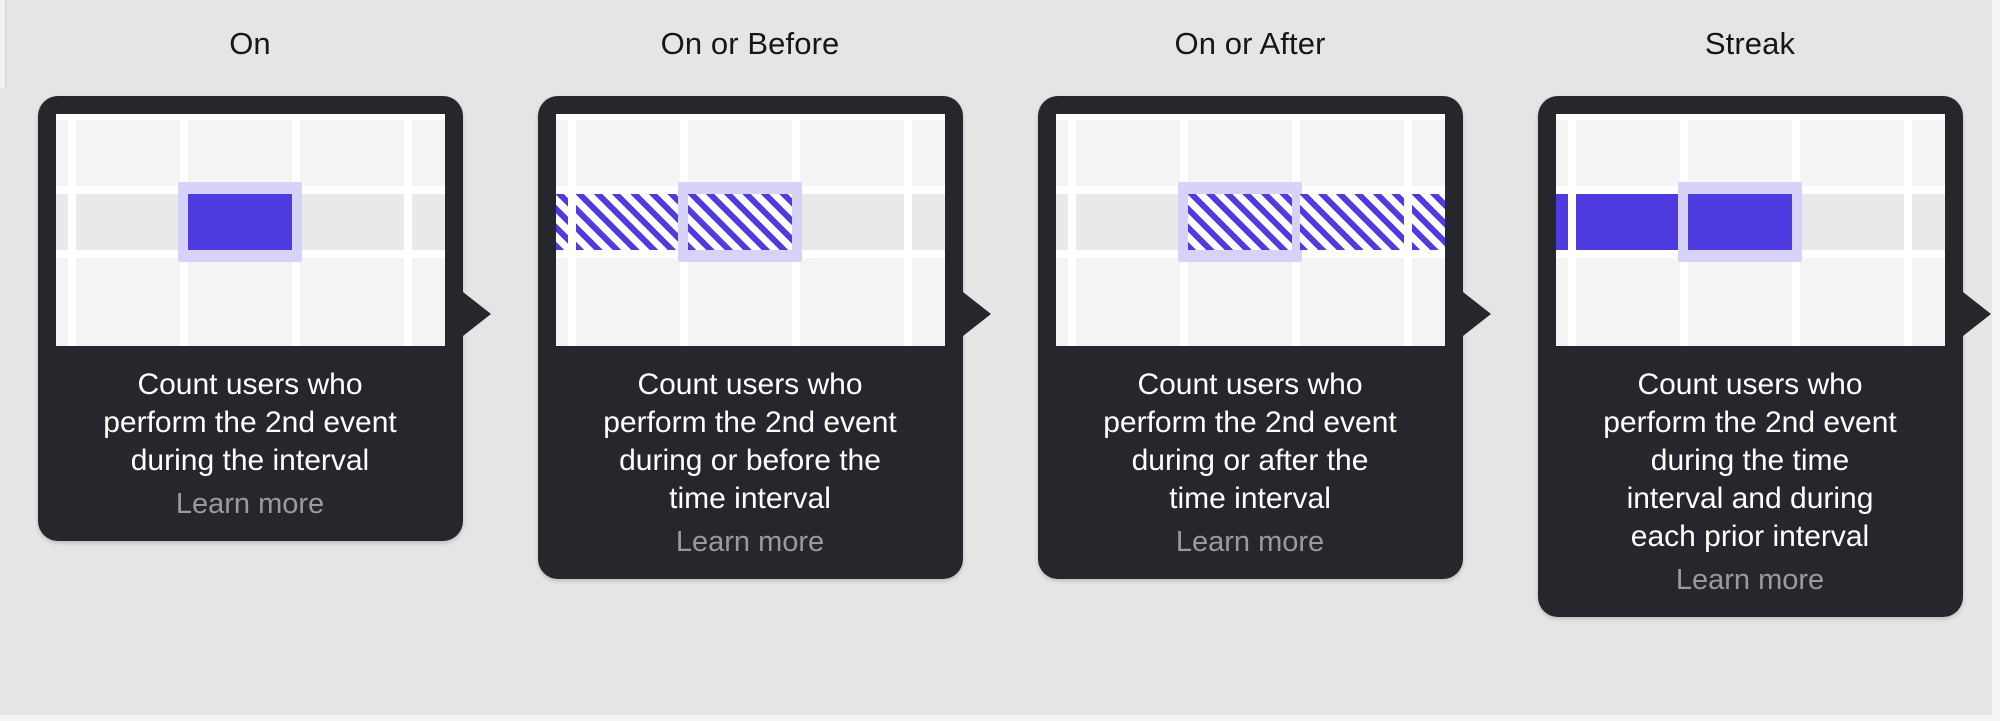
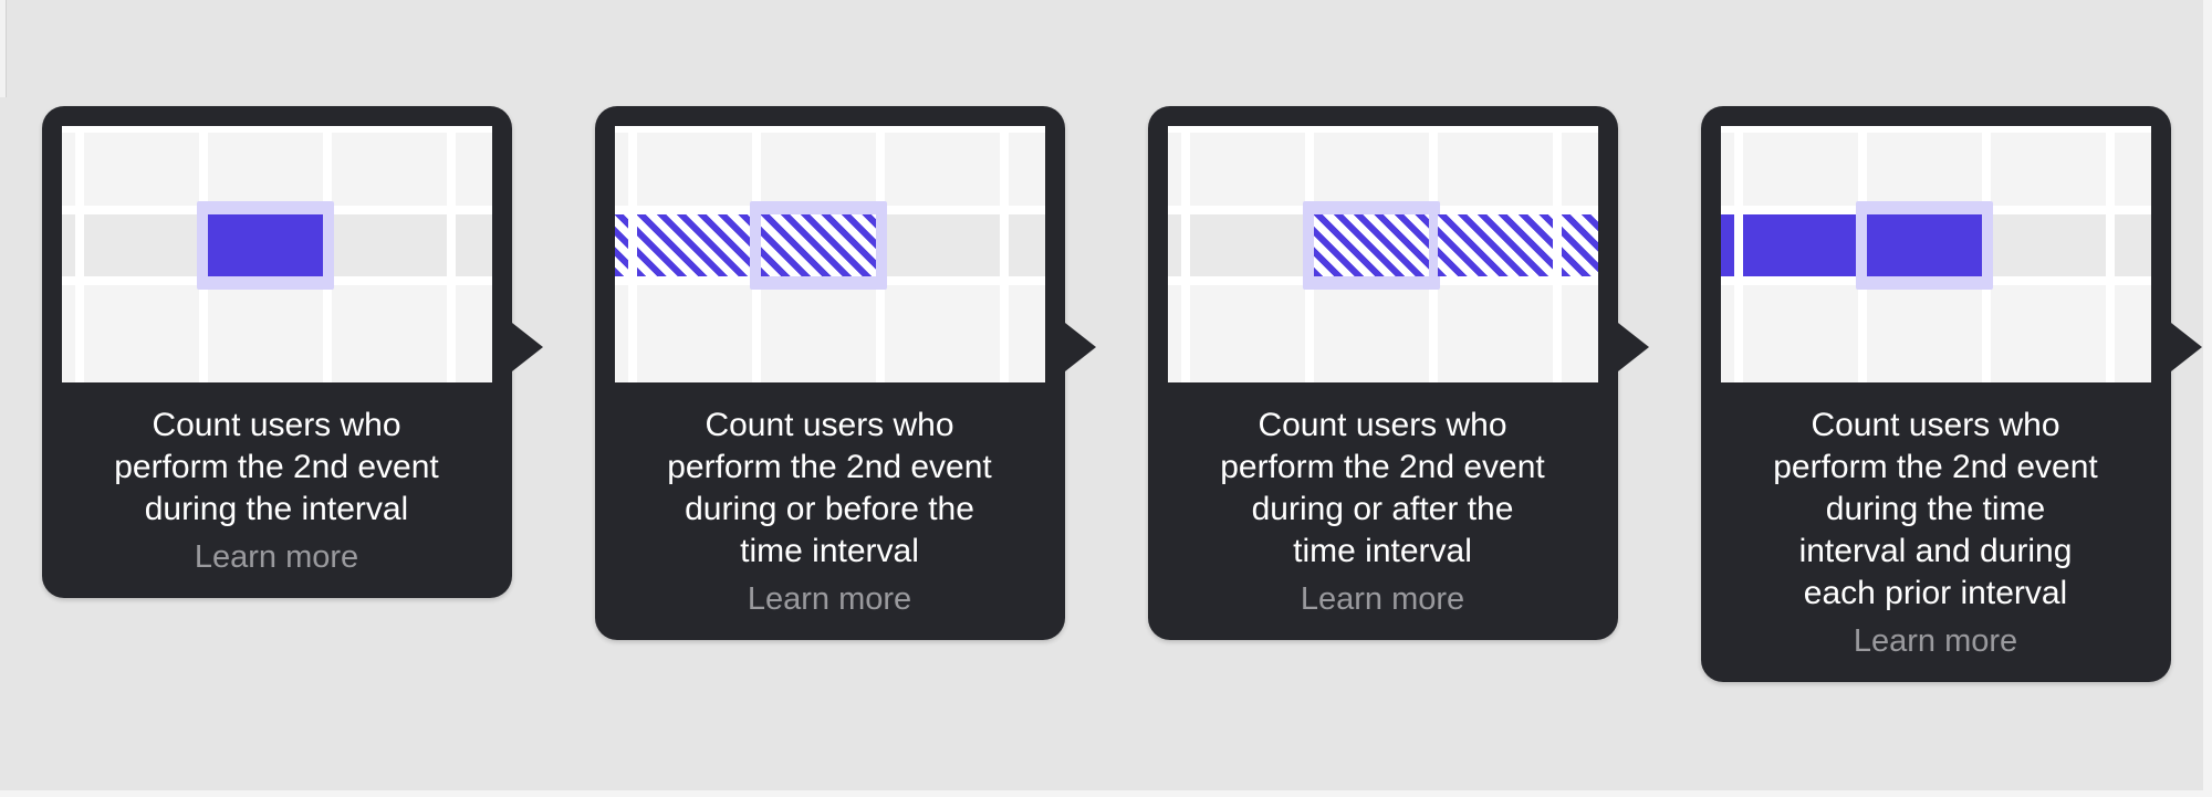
- On
- On or Before
- On or After
- Streak
  Count users who
  perform the 2nd event
  during the interval
  Learn more
  Count users who
  perform the 2nd event
  during or before the
  time interval
  Learn more
  Count users who
  perform the 2nd event
  during or after the
  time interval
  Learn more
  Count users who
  perform the 2nd event
  during the time
  interval and during
  each prior interval
  Learn more
